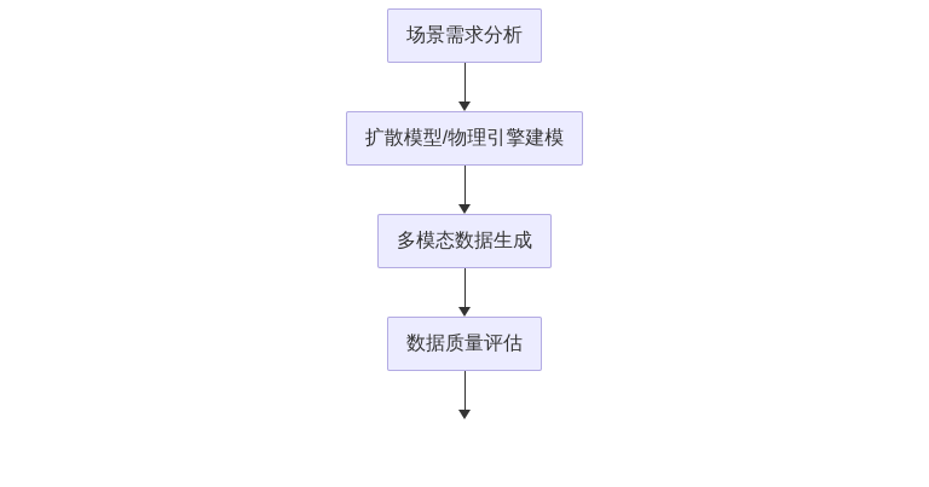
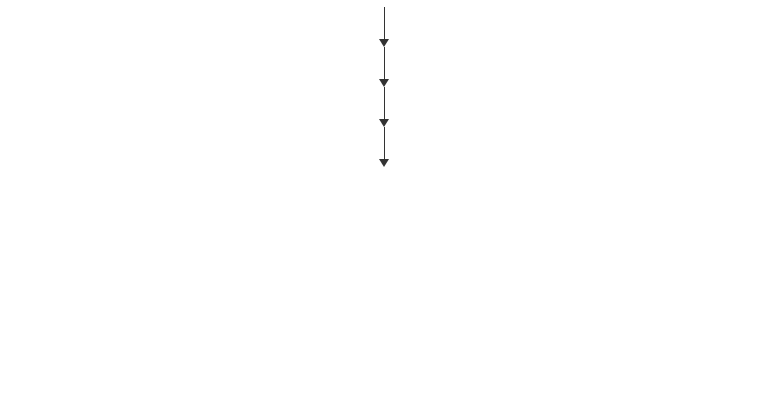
- 场景需求分析
- 扩散模型/物理引擎建模
- 多模态数据生成
- 数据质量评估
